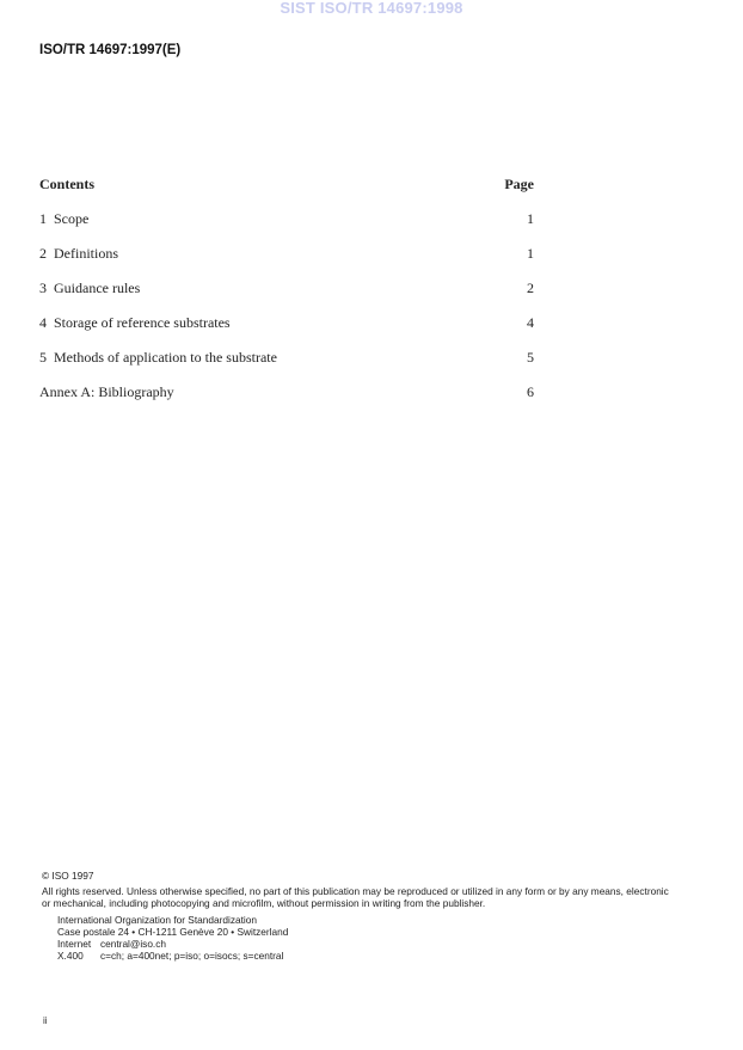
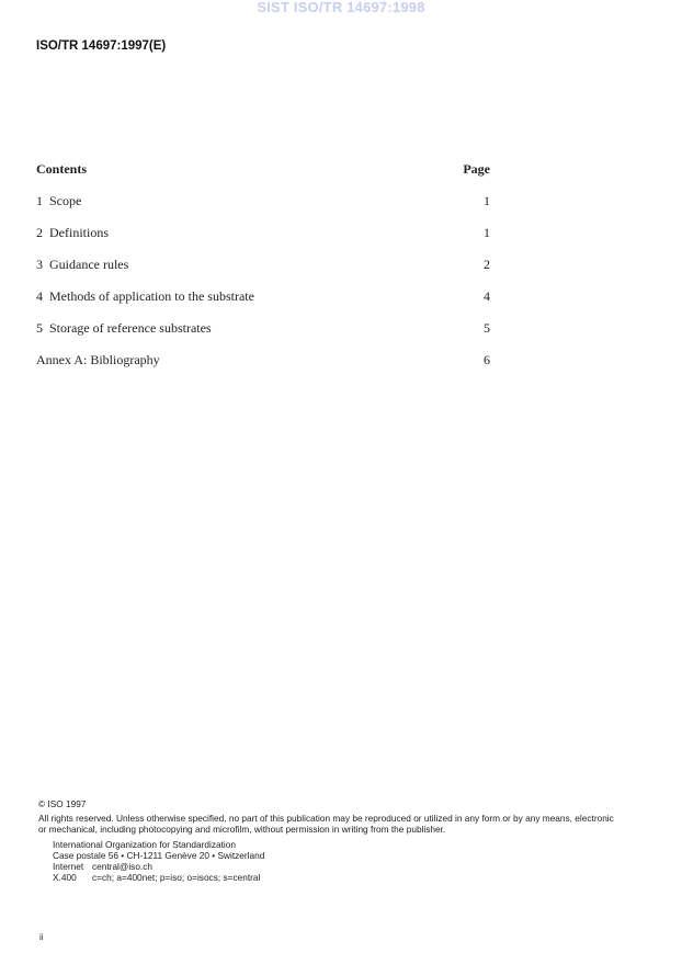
  SIST ISO/TR 14697:1998
  ISO/TR 14697:1997(E)
  Contents
  Page
  1 Scope
  1
  2 Definitions
  1
  3 Guidance rules
  2
- 4 Storage of reference substrates
+ 4 Methods of application to the substrate
  4
- 5 Methods of application to the substrate
+ 5 Storage of reference substrates
  5
  Annex A: Bibliography
  6
  © ISO 1997
  All rights reserved. Unless otherwise specified, no part of this publication may be reproduced or utilized in any form or by any means, electronic
  or mechanical, including photocopying and microfilm, without permission in writing from the publisher.
  International Organization for Standardization
- Case postale 24 • CH-1211 Genève 20 • Switzerland
+ Case postale 56 • CH-1211 Genève 20 • Switzerland
  Internet
  central@iso.ch
  X.400
  c=ch; a=400net; p=iso; o=isocs; s=central
  ii
